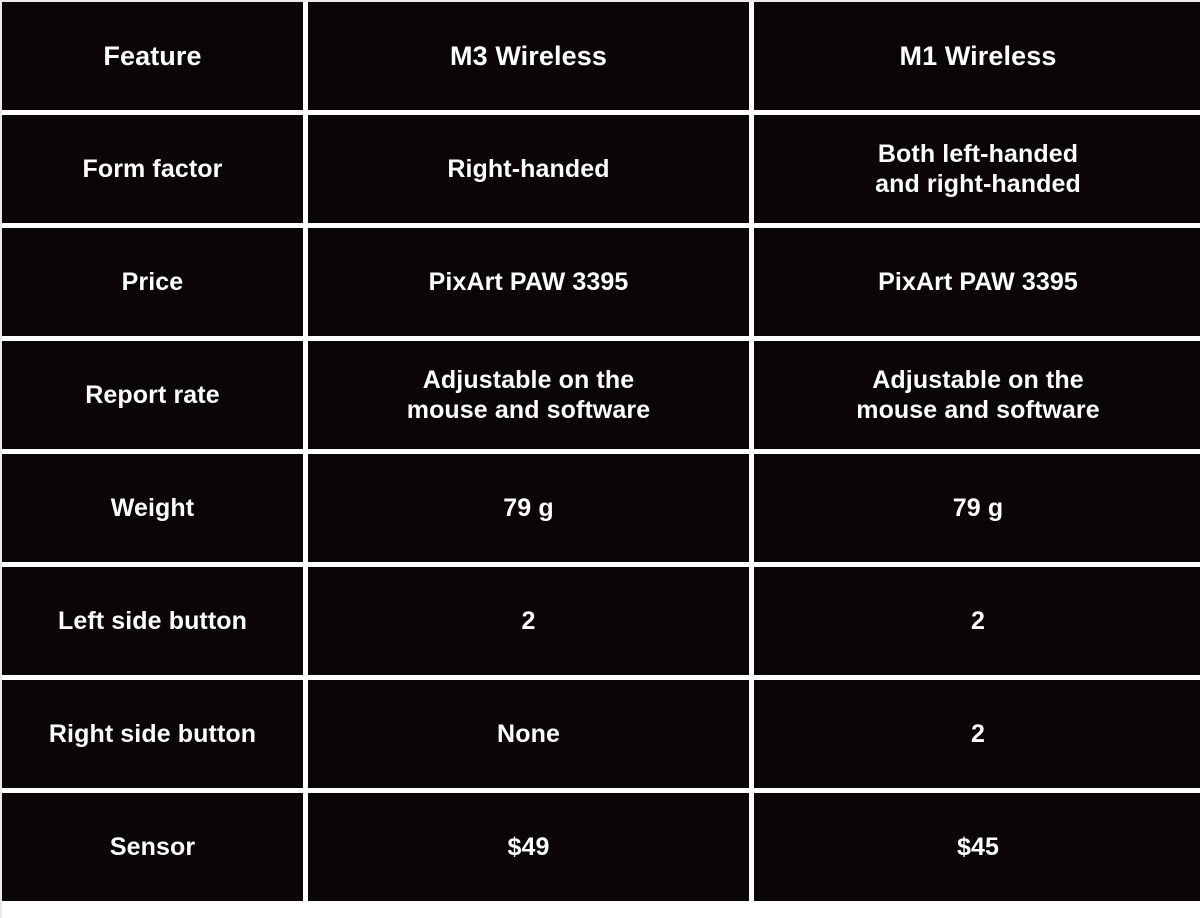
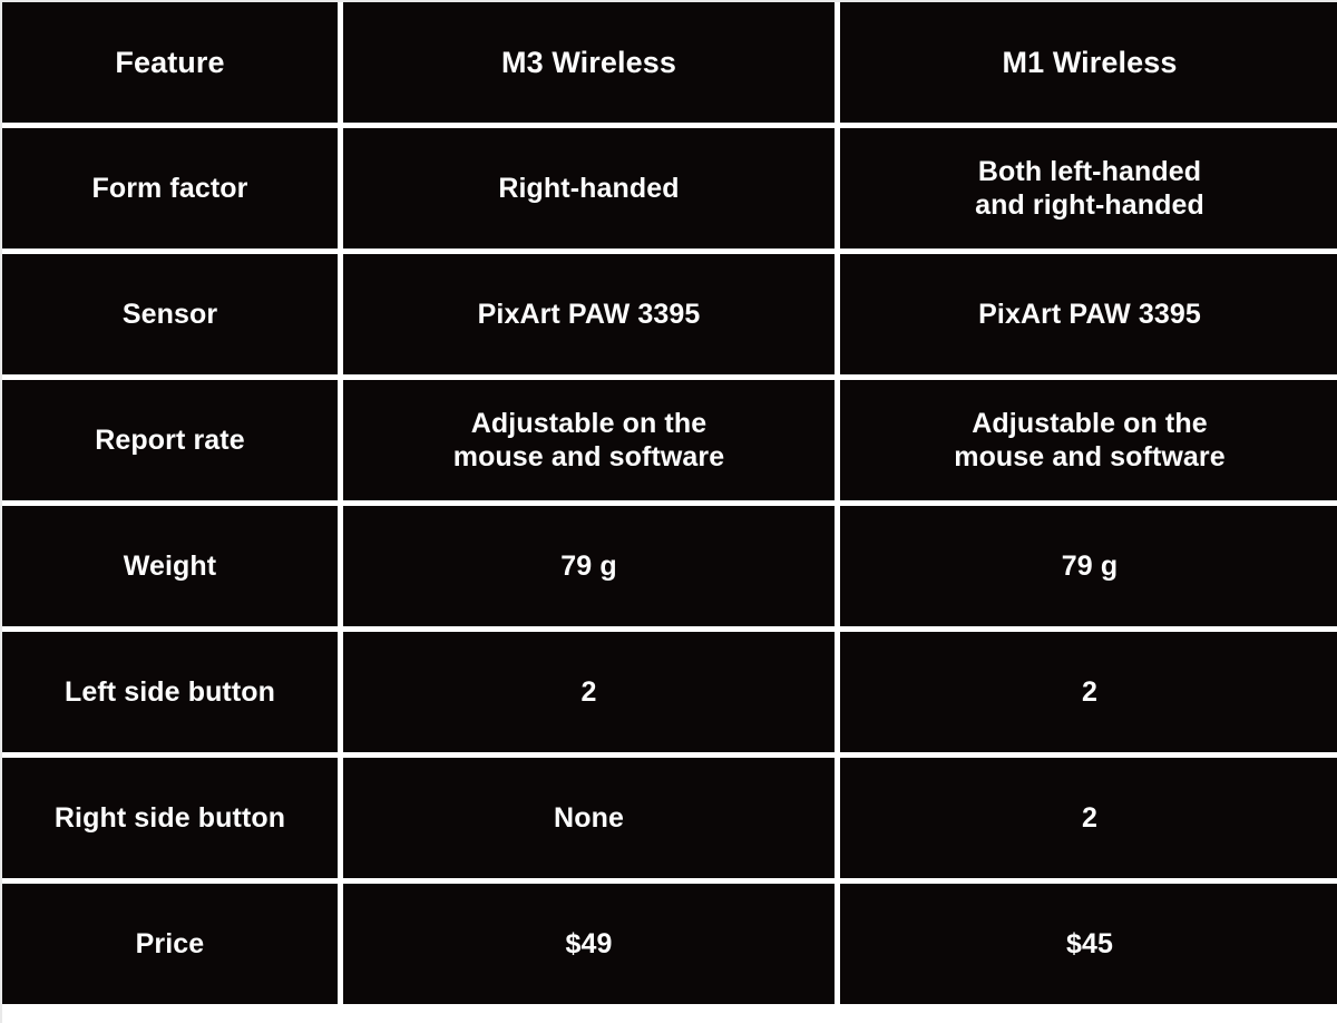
  Feature	M3 Wireless	M1 Wireless
  Form factor	Right-handed	Both left-handedand right-handed
- Price	PixArt PAW 3395	PixArt PAW 3395
+ Sensor	PixArt PAW 3395	PixArt PAW 3395
  Report rate	Adjustable on themouse and software	Adjustable on themouse and software
  Weight	79 g	79 g
  Left side button	2	2
  Right side button	None	2
- Sensor	$49	$45
+ Price	$49	$45
